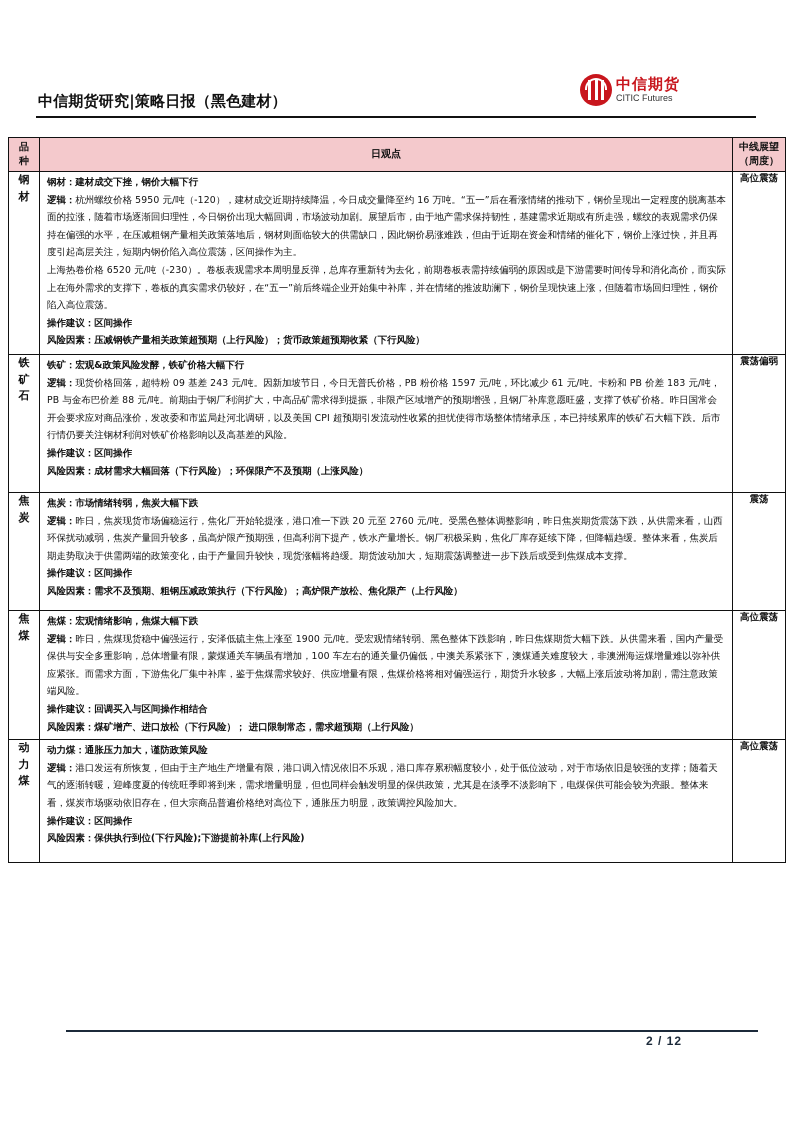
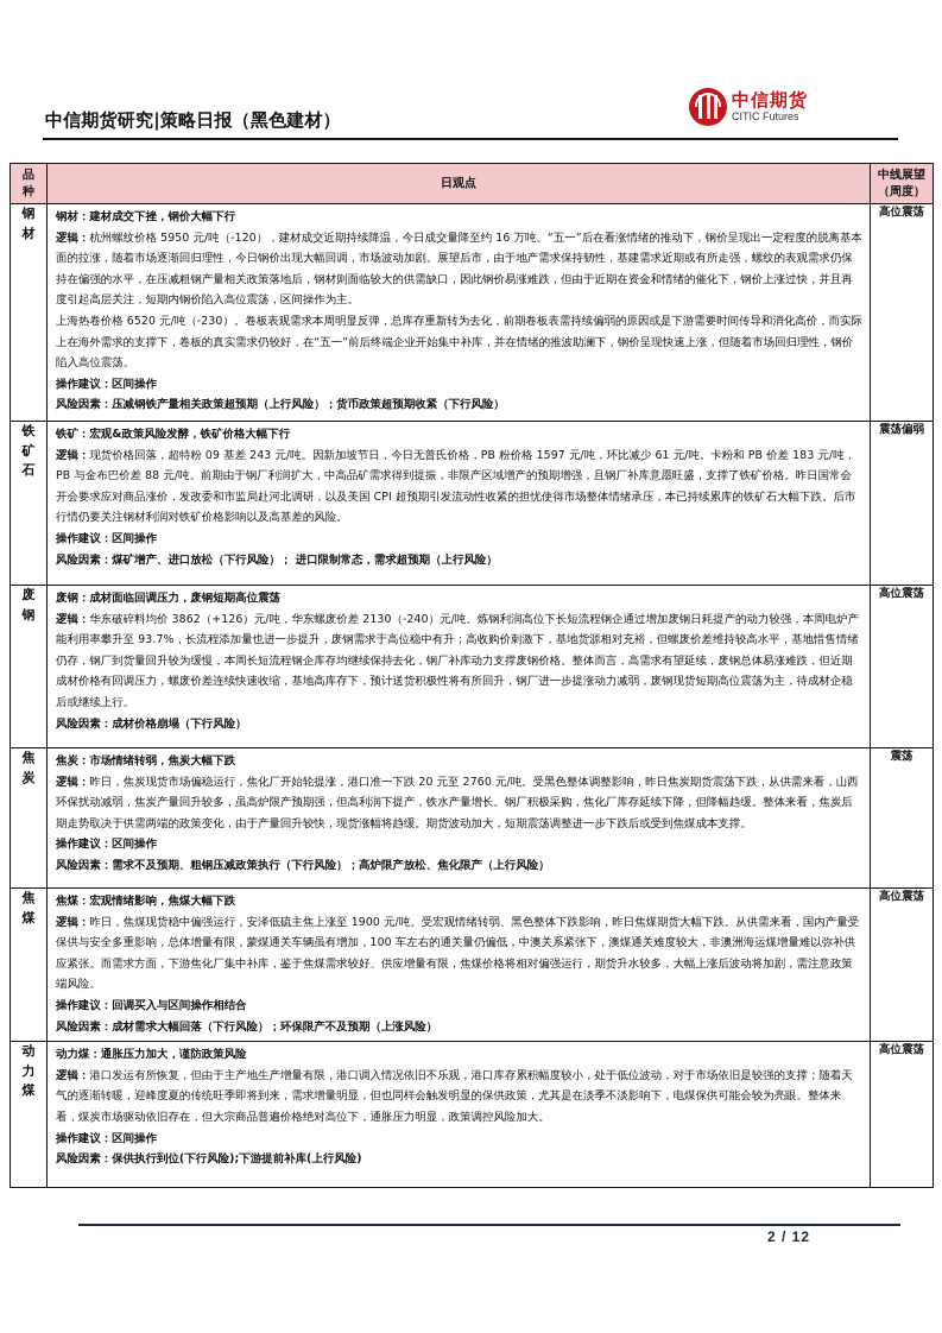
  中信期货研究|策略日报（黑色建材）
  中信期货
  CITIC Futures
  品种	日观点	中线展望（周度）
  钢材	钢材：建材成交下挫，钢价大幅下行 逻辑：杭州螺纹价格 5950 元/吨（-120），建材成交近期持续降温，今日成交量降至约 16 万吨。“五一”后在看涨情绪的推动下，钢价呈现出一定程度的脱离基本面的拉涨，随着市场逐渐回归理性，今日钢价出现大幅回调，市场波动加剧。展望后市，由于地产需求保持韧性，基建需求近期或有所走强，螺纹的表观需求仍保持在偏强的水平，在压减粗钢产量相关政策落地后，钢材则面临较大的供需缺口，因此钢价易涨难跌，但由于近期在资金和情绪的催化下，钢价上涨过快，并且再度引起高层关注，短期内钢价陷入高位震荡，区间操作为主。 上海热卷价格 6520 元/吨（-230）。卷板表观需求本周明显反弹，总库存重新转为去化，前期卷板表需持续偏弱的原因或是下游需要时间传导和消化高价，而实际上在海外需求的支撑下，卷板的真实需求仍较好，在“五一”前后终端企业开始集中补库，并在情绪的推波助澜下，钢价呈现快速上涨，但随着市场回归理性，钢价陷入高位震荡。 操作建议：区间操作 风险因素：压减钢铁产量相关政策超预期（上行风险）；货币政策超预期收紧（下行风险）	高位震荡
- 铁矿石	铁矿：宏观&政策风险发酵，铁矿价格大幅下行 逻辑：现货价格回落，超特粉 09 基差 243 元/吨。因新加坡节日，今日无普氏价格，PB 粉价格 1597 元/吨，环比减少 61 元/吨。卡粉和 PB 价差 183 元/吨，PB 与金布巴价差 88 元/吨。前期由于钢厂利润扩大，中高品矿需求得到提振，非限产区域增产的预期增强，且钢厂补库意愿旺盛，支撑了铁矿价格。昨日国常会开会要求应对商品涨价，发改委和市监局赴河北调研，以及美国 CPI 超预期引发流动性收紧的担忧使得市场整体情绪承压，本已持续累库的铁矿石大幅下跌。后市行情仍要关注钢材利润对铁矿价格影响以及高基差的风险。 操作建议：区间操作 风险因素：成材需求大幅回落（下行风险）；环保限产不及预期（上涨风险）	震荡偏弱
+ 铁矿石	铁矿：宏观&政策风险发酵，铁矿价格大幅下行 逻辑：现货价格回落，超特粉 09 基差 243 元/吨。因新加坡节日，今日无普氏价格，PB 粉价格 1597 元/吨，环比减少 61 元/吨。卡粉和 PB 价差 183 元/吨，PB 与金布巴价差 88 元/吨。前期由于钢厂利润扩大，中高品矿需求得到提振，非限产区域增产的预期增强，且钢厂补库意愿旺盛，支撑了铁矿价格。昨日国常会开会要求应对商品涨价，发改委和市监局赴河北调研，以及美国 CPI 超预期引发流动性收紧的担忧使得市场整体情绪承压，本已持续累库的铁矿石大幅下跌。后市行情仍要关注钢材利润对铁矿价格影响以及高基差的风险。 操作建议：区间操作 风险因素：煤矿增产、进口放松（下行风险）； 进口限制常态，需求超预期（上行风险）	震荡偏弱
+ 废钢	废钢：成材面临回调压力，废钢短期高位震荡 逻辑：华东破碎料均价 3862（+126）元/吨，华东螺废价差 2130（-240）元/吨。炼钢利润高位下长短流程钢企通过增加废钢日耗提产的动力较强，本周电炉产能利用率攀升至 93.7%，长流程添加量也进一步提升，废钢需求于高位稳中有升；高收购价刺激下，基地货源相对充裕，但螺废价差维持较高水平，基地惜售情绪仍存，钢厂到货量回升较为缓慢，本周长短流程钢企库存均继续保持去化，钢厂补库动力支撑废钢价格。整体而言，高需求有望延续，废钢总体易涨难跌，但近期成材价格有回调压力，螺废价差连续快速收缩，基地高库存下，预计送货积极性将有所回升，钢厂进一步提涨动力减弱，废钢现货短期高位震荡为主，待成材企稳后或继续上行。 风险因素：成材价格崩塌（下行风险）	高位震荡
  焦炭	焦炭：市场情绪转弱，焦炭大幅下跌 逻辑：昨日，焦炭现货市场偏稳运行，焦化厂开始轮提涨，港口准一下跌 20 元至 2760 元/吨。受黑色整体调整影响，昨日焦炭期货震荡下跌，从供需来看，山西环保扰动减弱，焦炭产量回升较多，虽高炉限产预期强，但高利润下提产，铁水产量增长。钢厂积极采购，焦化厂库存延续下降，但降幅趋缓。整体来看，焦炭后期走势取决于供需两端的政策变化，由于产量回升较快，现货涨幅将趋缓。期货波动加大，短期震荡调整进一步下跌后或受到焦煤成本支撑。 操作建议：区间操作 风险因素：需求不及预期、粗钢压减政策执行（下行风险）；高炉限产放松、焦化限产（上行风险）	震荡
- 焦煤	焦煤：宏观情绪影响，焦煤大幅下跌 逻辑：昨日，焦煤现货稳中偏强运行，安泽低硫主焦上涨至 1900 元/吨。受宏观情绪转弱、黑色整体下跌影响，昨日焦煤期货大幅下跌。从供需来看，国内产量受保供与安全多重影响，总体增量有限，蒙煤通关车辆虽有增加，100 车左右的通关量仍偏低，中澳关系紧张下，澳煤通关难度较大，非澳洲海运煤增量难以弥补供应紧张。而需求方面，下游焦化厂集中补库，鉴于焦煤需求较好、供应增量有限，焦煤价格将相对偏强运行，期货升水较多，大幅上涨后波动将加剧，需注意政策端风险。 操作建议：回调买入与区间操作相结合 风险因素：煤矿增产、进口放松（下行风险）； 进口限制常态，需求超预期（上行风险）	高位震荡
+ 焦煤	焦煤：宏观情绪影响，焦煤大幅下跌 逻辑：昨日，焦煤现货稳中偏强运行，安泽低硫主焦上涨至 1900 元/吨。受宏观情绪转弱、黑色整体下跌影响，昨日焦煤期货大幅下跌。从供需来看，国内产量受保供与安全多重影响，总体增量有限，蒙煤通关车辆虽有增加，100 车左右的通关量仍偏低，中澳关系紧张下，澳煤通关难度较大，非澳洲海运煤增量难以弥补供应紧张。而需求方面，下游焦化厂集中补库，鉴于焦煤需求较好、供应增量有限，焦煤价格将相对偏强运行，期货升水较多，大幅上涨后波动将加剧，需注意政策端风险。 操作建议：回调买入与区间操作相结合 风险因素：成材需求大幅回落（下行风险）；环保限产不及预期（上涨风险）	高位震荡
  动力煤	动力煤：通胀压力加大，谨防政策风险 逻辑：港口发运有所恢复，但由于主产地生产增量有限，港口调入情况依旧不乐观，港口库存累积幅度较小，处于低位波动，对于市场依旧是较强的支撑；随着天气的逐渐转暖，迎峰度夏的传统旺季即将到来，需求增量明显，但也同样会触发明显的保供政策，尤其是在淡季不淡影响下，电煤保供可能会较为亮眼。整体来看，煤炭市场驱动依旧存在，但大宗商品普遍价格绝对高位下，通胀压力明显，政策调控风险加大。 操作建议：区间操作 风险因素：保供执行到位(下行风险);下游提前补库(上行风险)	高位震荡
  2 / 12
